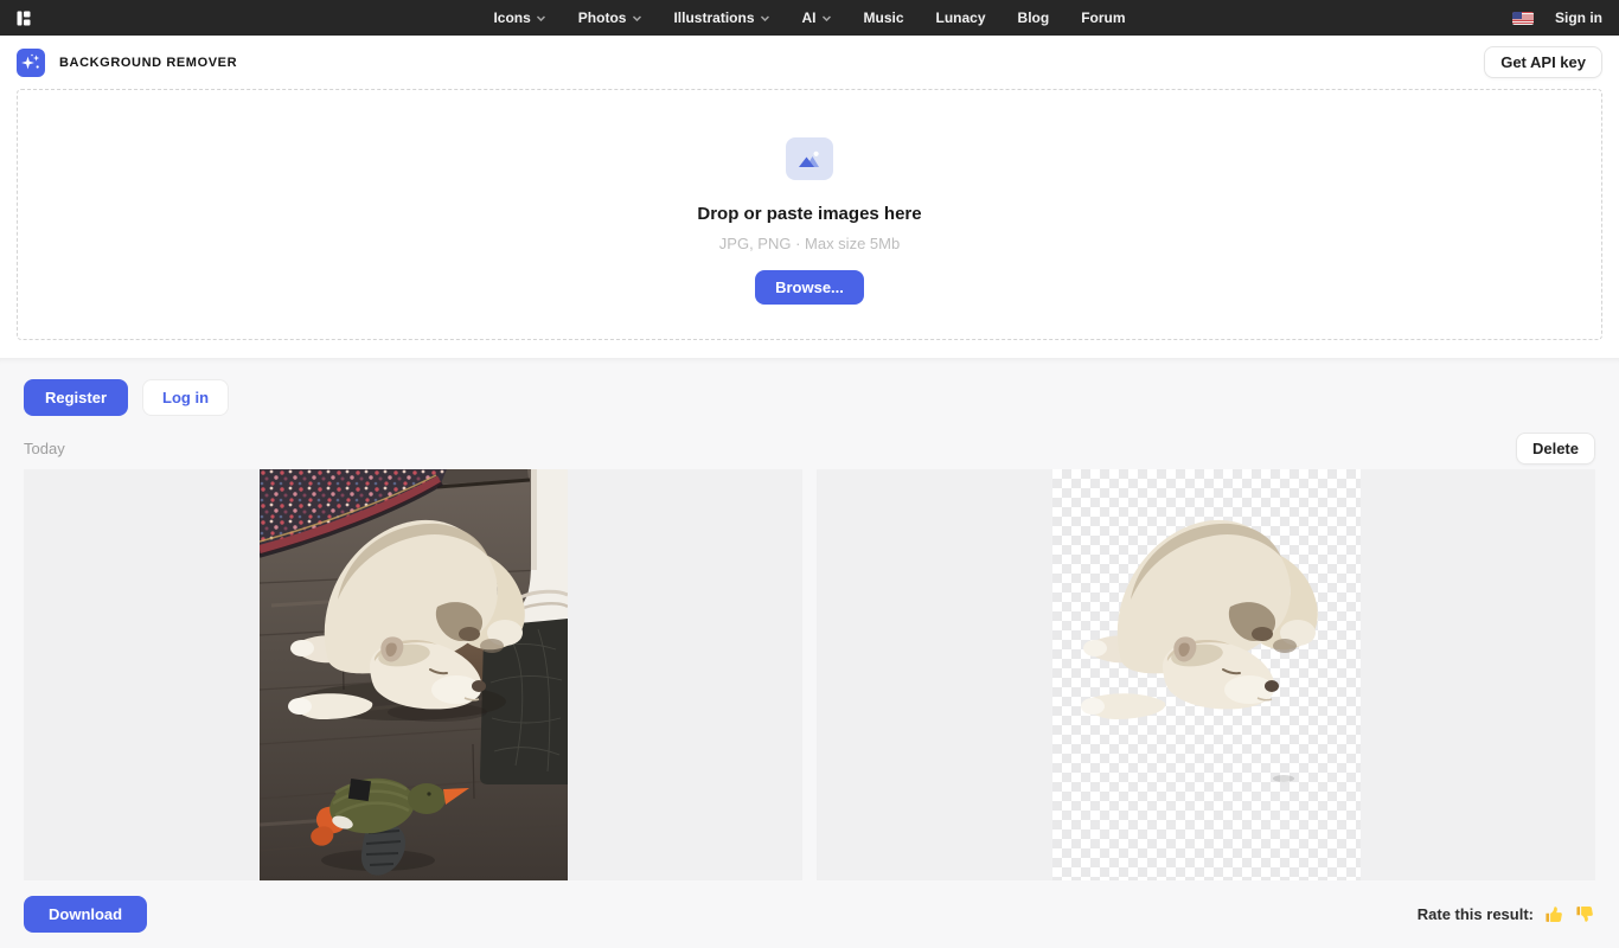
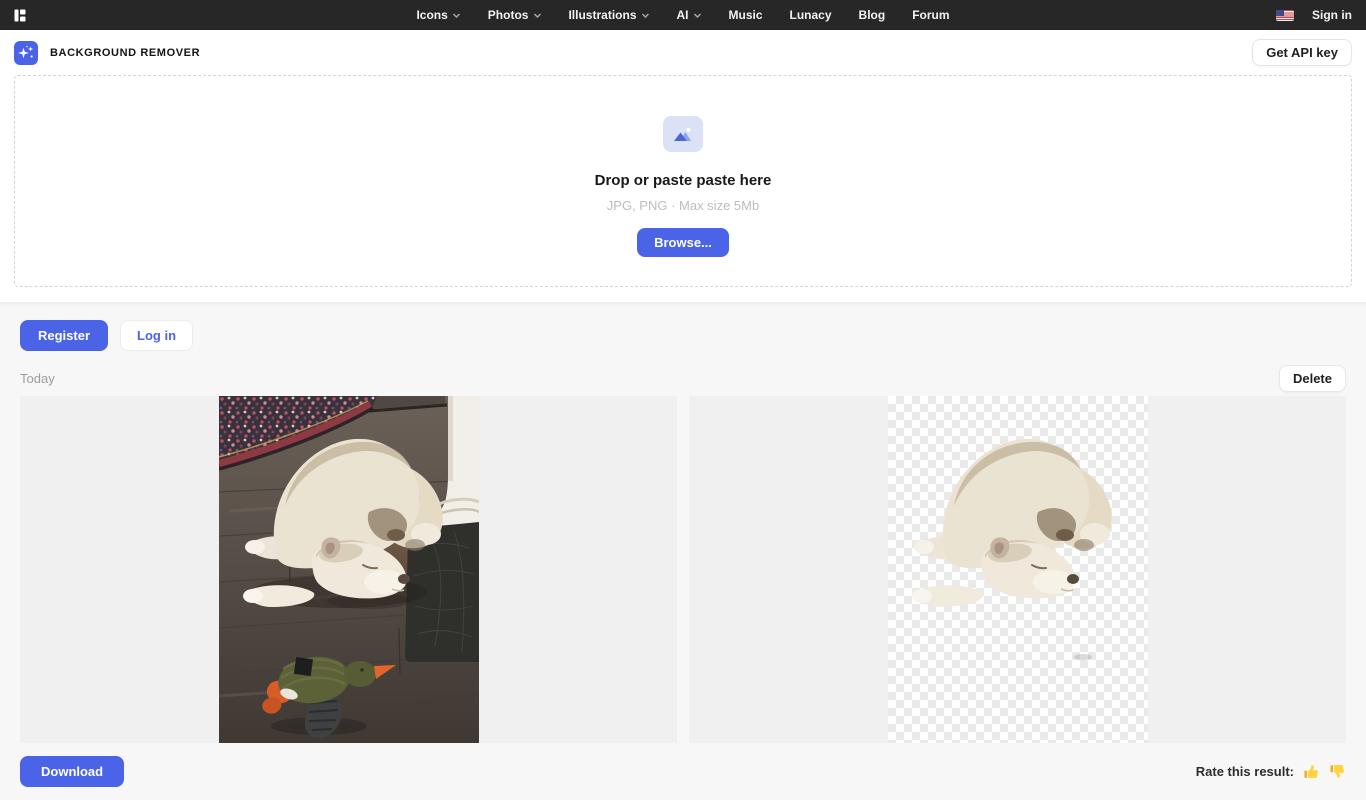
  Icons
  Photos
  Illustrations
  AI
  Music
  Lunacy
  Blog
  Forum
  Sign in
  BACKGROUND REMOVER
  Get API key
- Drop or paste images here
+ Drop or paste paste here
  JPG, PNG · Max size 5Mb
  Browse...
  Register
  Log in
  Today
  Delete
  Download
  Rate this result:
